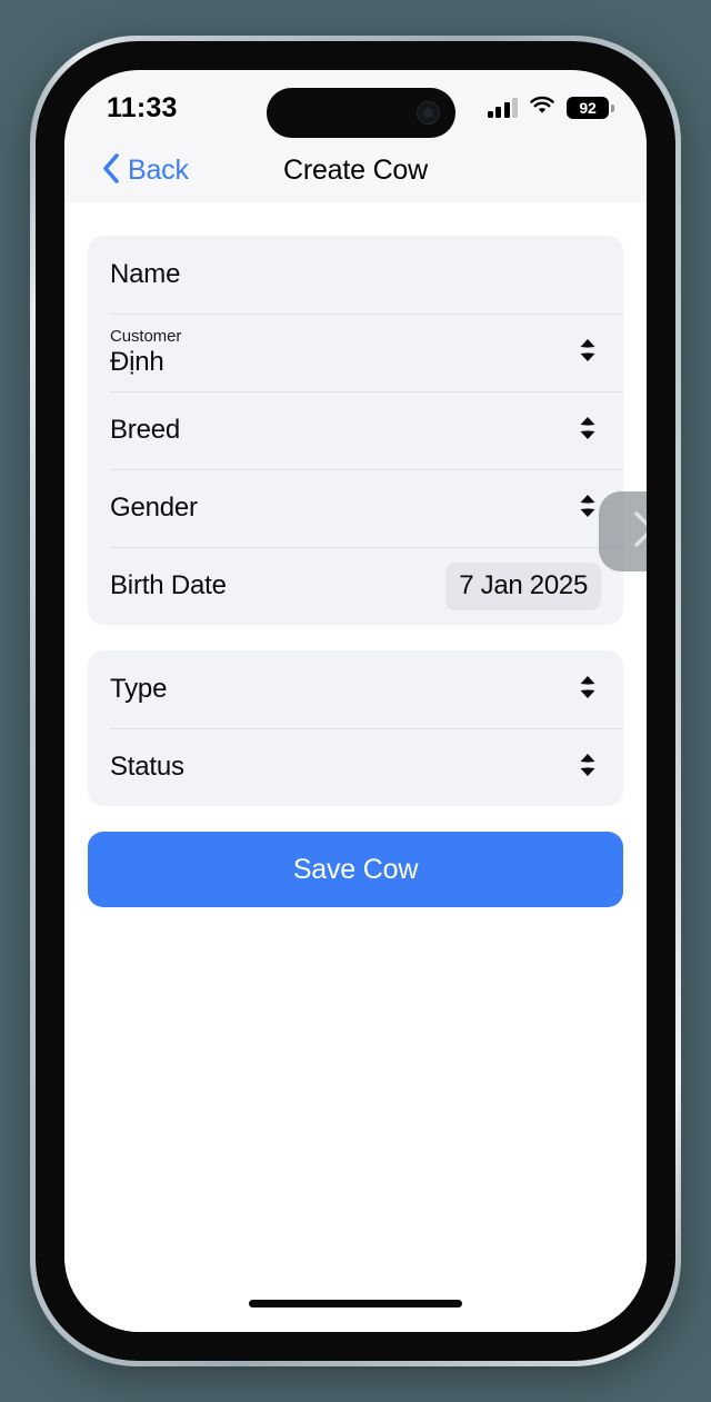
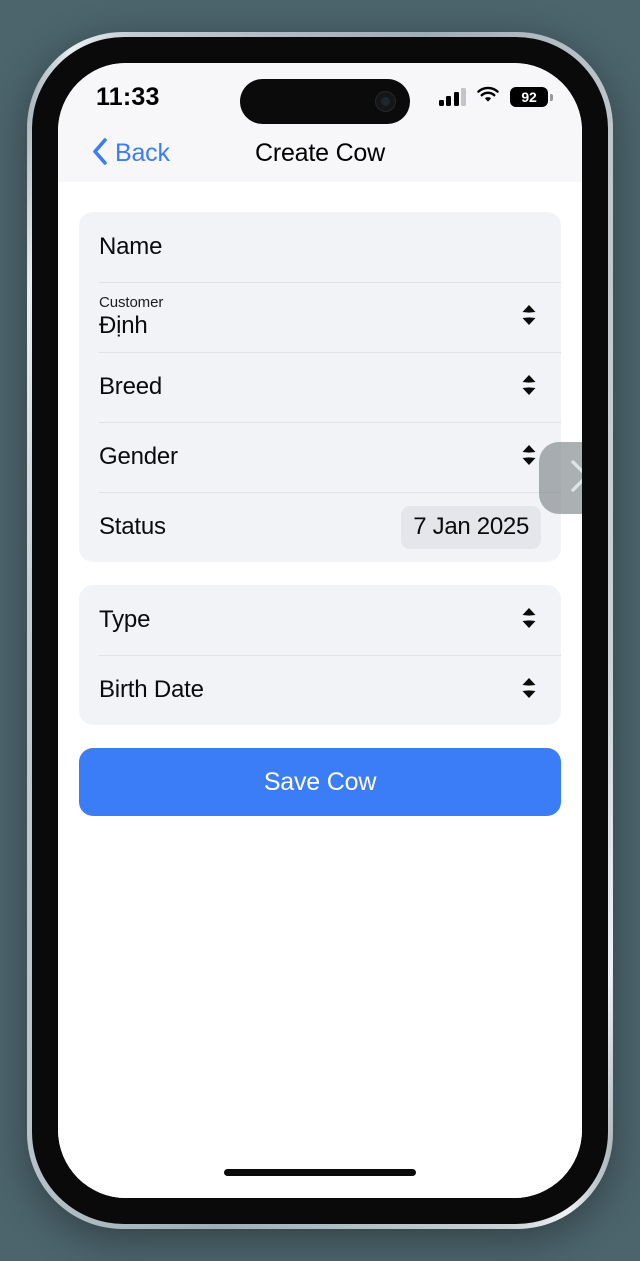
  11:33
  92
  Back
  Create Cow
  Name
  Customer
  Định
  Breed
  Gender
- Birth Date
+ Status
  7 Jan 2025
  Type
- Status
+ Birth Date
  Save Cow
